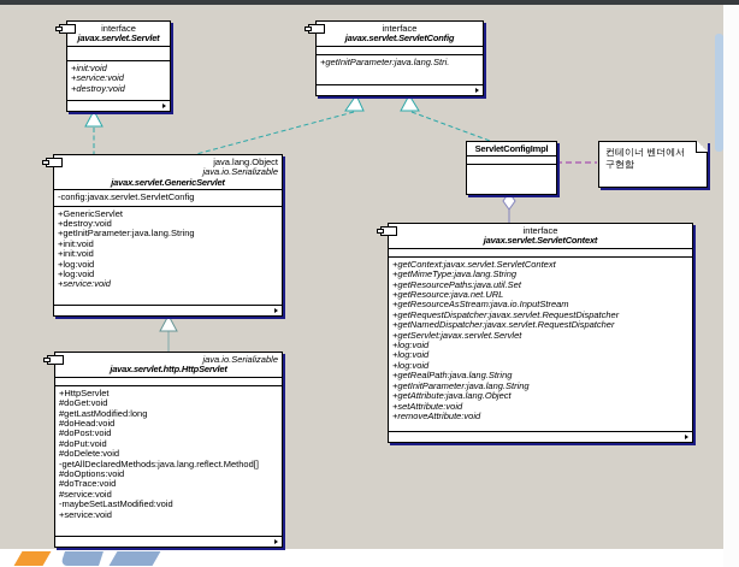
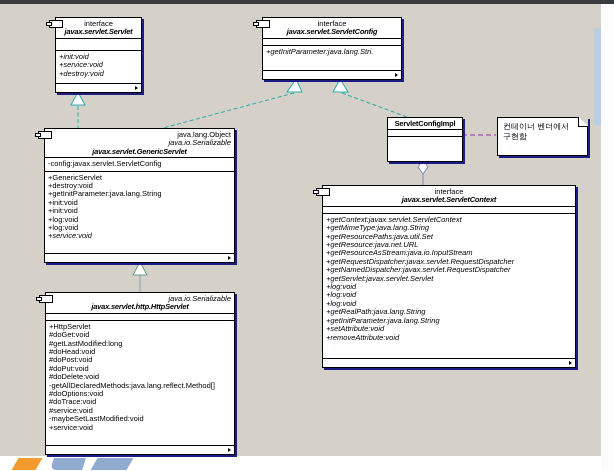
  interface
  javax.servlet.Servlet
  +init:void
  +service:void
  +destroy:void
  interface
  javax.servlet.ServletConfig
  +getInitParameter:java.lang.Stri.
  java.lang.Object
  java.io.Serializable
  javax.servlet.GenericServlet
  -config:javax.servlet.ServletConfig
  +GenericServlet
  +destroy:void
  +getInitParameter:java.lang.String
  +init:void
  +init:void
  +log:void
  +log:void
  +service:void
  java.io.Serializable
  javax.servlet.http.HttpServlet
  +HttpServlet
  #doGet:void
  #getLastModified:long
  #doHead:void
  #doPost:void
  #doPut:void
  #doDelete:void
  -getAllDeclaredMethods:java.lang.reflect.Method[]
  #doOptions:void
  #doTrace:void
  #service:void
  -maybeSetLastModified:void
  +service:void
  ServletConfigImpl
  컨테이너 벤더에서
  구현함
  interface
  javax.servlet.ServletContext
  +getContext:javax.servlet.ServletContext
  +getMimeType:java.lang.String
  +getResourcePaths:java.util.Set
  +getResource:java.net.URL
  +getResourceAsStream:java.io.InputStream
  +getRequestDispatcher:javax.servlet.RequestDispatcher
  +getNamedDispatcher:javax.servlet.RequestDispatcher
  +getServlet:javax.servlet.Servlet
  +log:void
  +log:void
  +log:void
  +getRealPath:java.lang.String
  +getInitParameter:java.lang.String
- +getAttribute:java.lang.Object
  +setAttribute:void
  +removeAttribute:void
